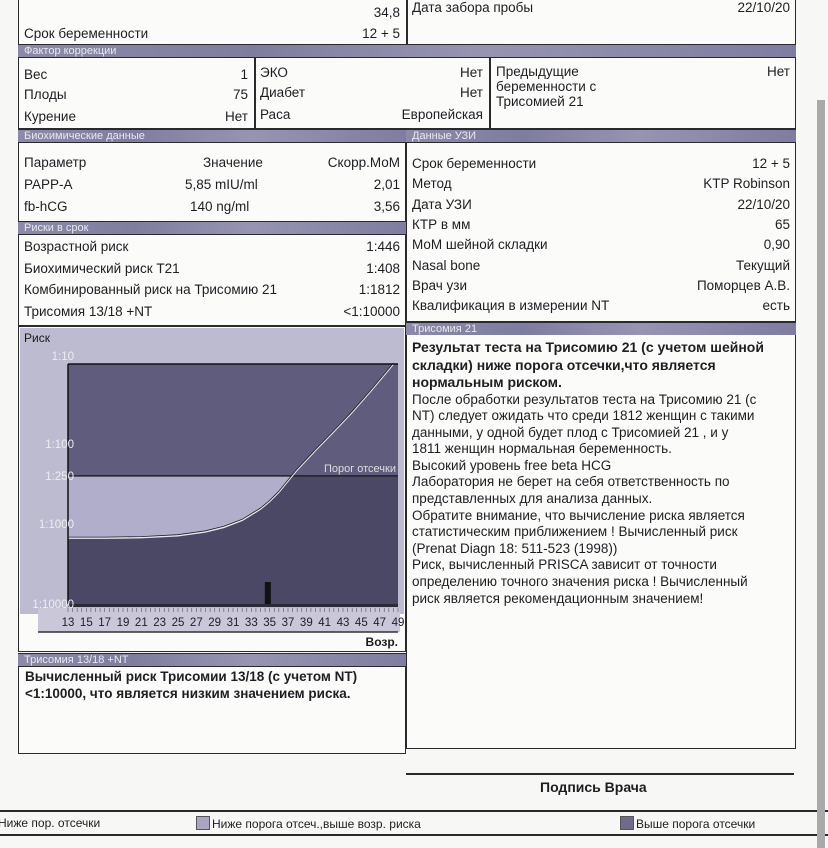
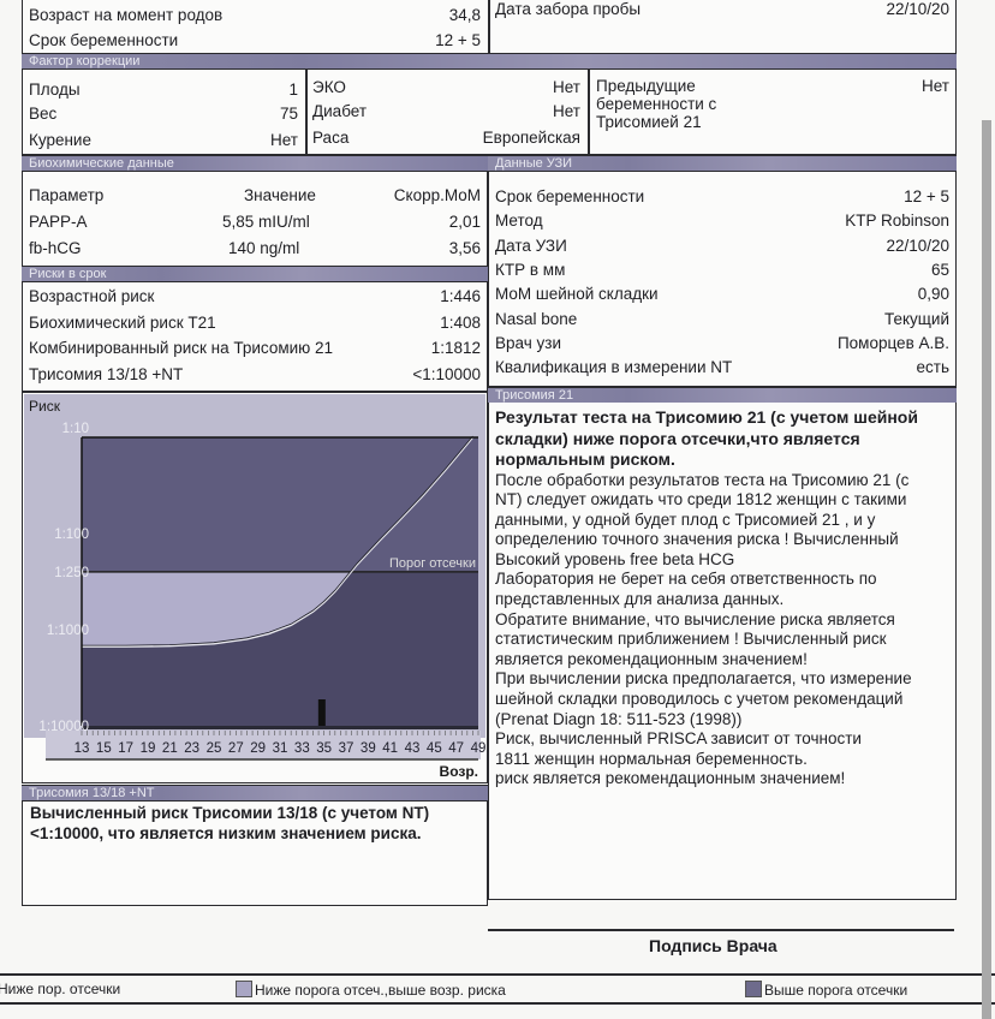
+ Возраст на момент родов
  34,8
  Срок беременности
  12 + 5
  Дата забора пробы
  22/10/20
  Фактор коррекции
- Вес
+ Плоды
  1
- Плоды
+ Вес
  75
  Курение
  Нет
  ЭКО
  Нет
  Диабет
  Нет
  Раса
  Европейская
  Предыдущие
  беременности с
  Трисомией 21
  Нет
  Биохимические данные
  Параметр
  Значение
  Скорр.МоМ
  PAPP-A
  5,85 mIU/ml
  2,01
  fb-hCG
  140 ng/ml
  3,56
  Риски в срок
  Возрастной риск
  1:446
  Биохимический риск T21
  1:408
  Комбинированный риск на Трисомию 21
  1:1812
  Трисомия 13/18 +NT
  <1:10000
  Данные УЗИ
  Срок беременности
  12 + 5
  Метод
  KTP Robinson
  Дата УЗИ
  22/10/20
  КТР в мм
  65
  МоМ шейной складки
  0,90
  Nasal bone
  Текущий
  Врач узи
  Поморцев А.В.
  Квалификация в измерении NT
  есть
  Порог отсечки
  1:10
  1:100
  1:250
  1:1000
  1:10000
  Риск
  13
  15
  17
  19
  21
  23
  25
  27
  29
  31
  33
  35
  37
  39
  41
  43
  45
  47
  49
  Возр.
  Трисомия 21
  Результат теста на Трисомию 21 (с учетом шейной
  складки) ниже порога отсечки,что является
  нормальным риском.
  После обработки результатов теста на Трисомию 21 (с
  NT) следует ожидать что среди 1812 женщин с такими
  данными, у одной будет плод с Трисомией 21 , и у
- 1811 женщин нормальная беременность.
+ определению точного значения риска ! Вычисленный
  Высокий уровень free beta HCG
  Лаборатория не берет на себя ответственность по
  представленных для анализа данных.
  Обратите внимание, что вычисление риска является
  статистическим приближением ! Вычисленный риск
+ является рекомендационным значением!
+ При вычислении риска предполагается, что измерение
+ шейной складки проводилось с учетом рекомендаций
  (Prenat Diagn 18: 511-523 (1998))
  Риск, вычисленный PRISCA зависит от точности
- определению точного значения риска ! Вычисленный
+ 1811 женщин нормальная беременность.
  риск является рекомендационным значением!
  Трисомия 13/18 +NT
  Вычисленный риск Трисомии 13/18 (с учетом NT)
  <1:10000, что является низким значением риска.
  Подпись Врача
  Ниже пор. отсечки
  Ниже порога отсеч.,выше возр. риска
  Выше порога отсечки
